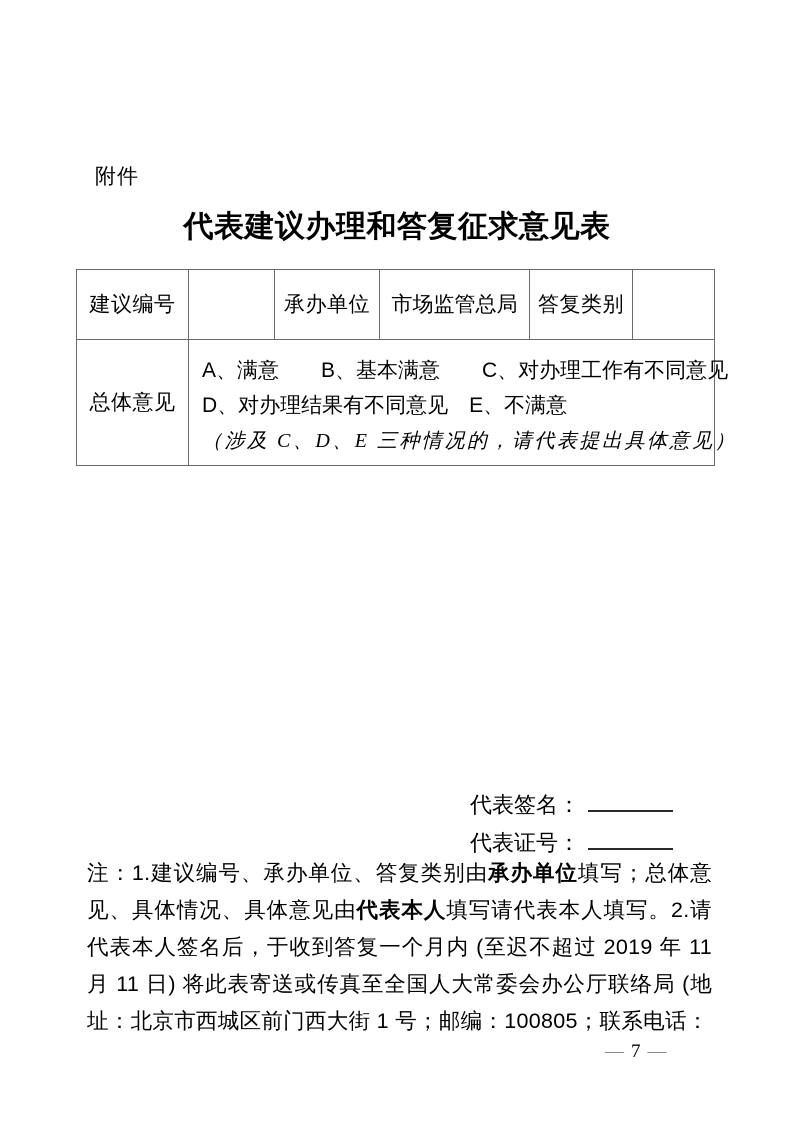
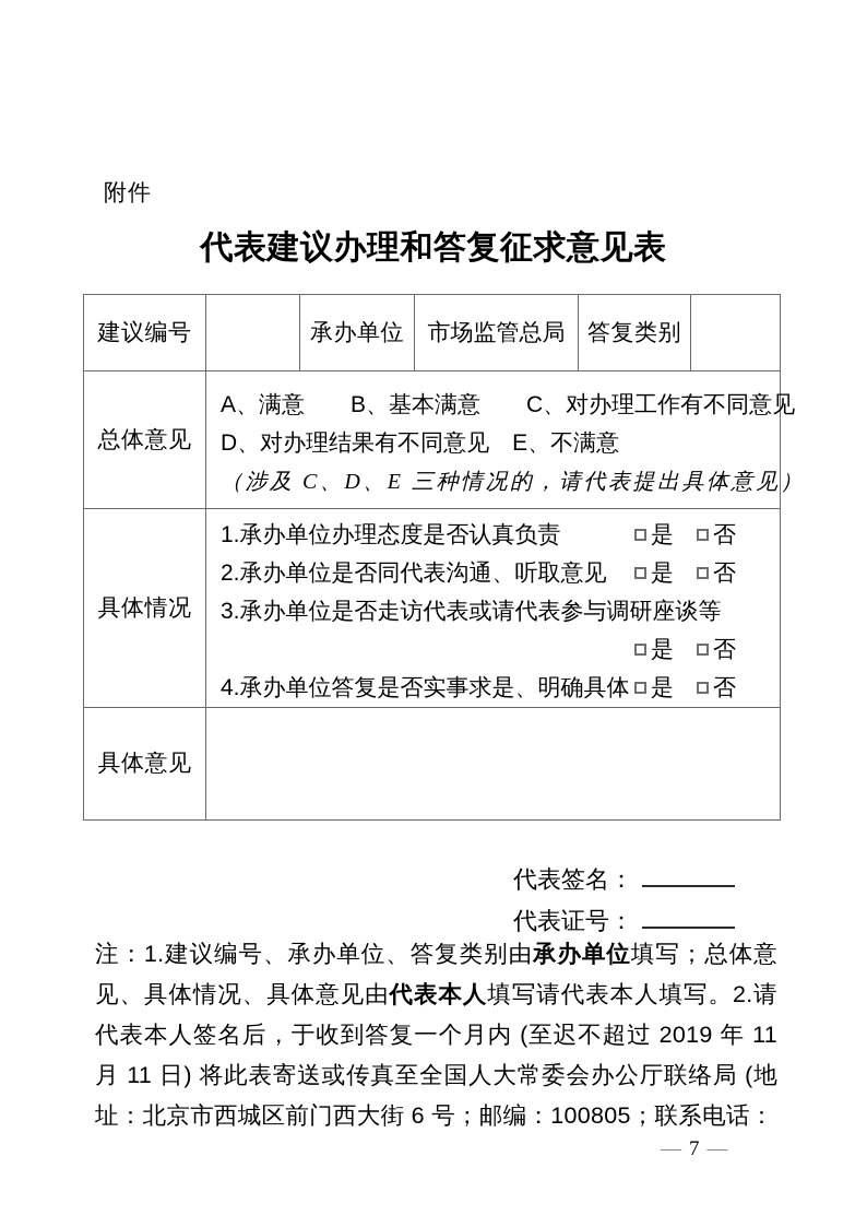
  附件
  代表建议办理和答复征求意见表
  建议编号		承办单位	市场监管总局	答复类别
  总体意见	A、满意 B、基本满意 C、对办理工作有不同意见 D、对办理结果有不同意见 E、不满意 （涉及 C、D、E 三种情况的，请代表提出具体意见）
+ 具体情况	1.承办单位办理态度是否认真负责 是 否 2.承办单位是否同代表沟通、听取意见 是 否 3.承办单位是否走访代表或请代表参与调研座谈等 是 否 4.承办单位答复是否实事求是、明确具体 是 否
+ 具体意见
  代表签名：
  代表证号：
- 注：1.建议编号、承办单位、答复类别由承办单位填写；总体意见、具体情况、具体意见由代表本人填写请代表本人填写。2.请代表本人签名后，于收到答复一个月内 (至迟不超过 2019 年 11 月 11 日) 将此表寄送或传真至全国人大常委会办公厅联络局 (地址：北京市西城区前门西大街 1 号；邮编：100805；联系电话：
+ 注：1.建议编号、承办单位、答复类别由承办单位填写；总体意见、具体情况、具体意见由代表本人填写请代表本人填写。2.请代表本人签名后，于收到答复一个月内 (至迟不超过 2019 年 11 月 11 日) 将此表寄送或传真至全国人大常委会办公厅联络局 (地址：北京市西城区前门西大街 6 号；邮编：100805；联系电话：
  — 7 —
